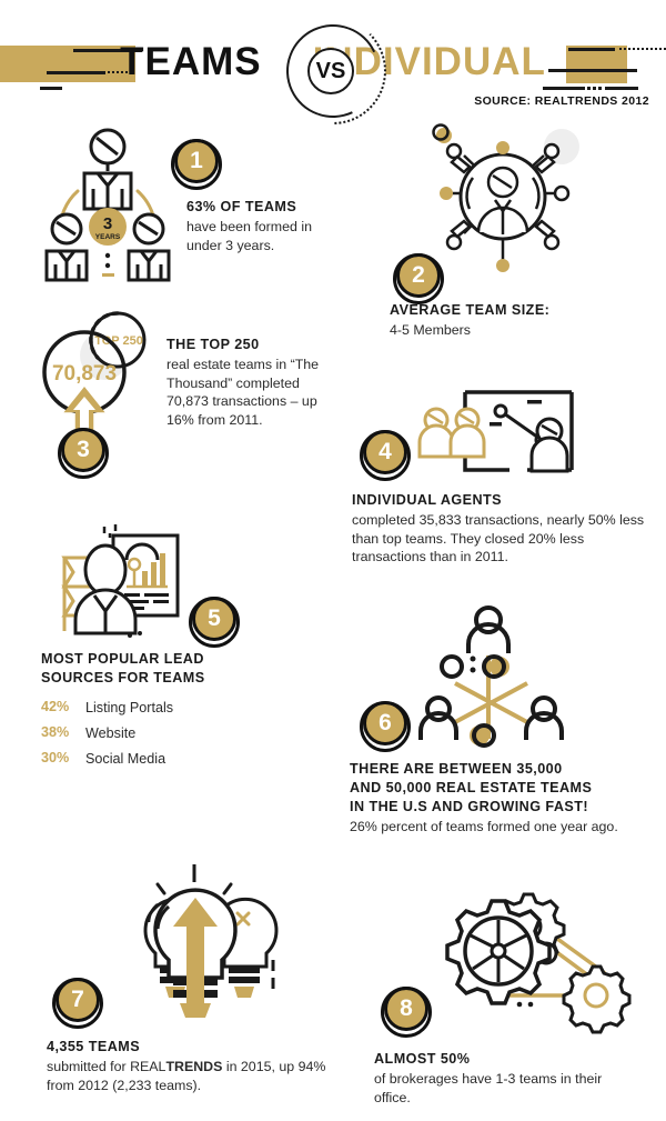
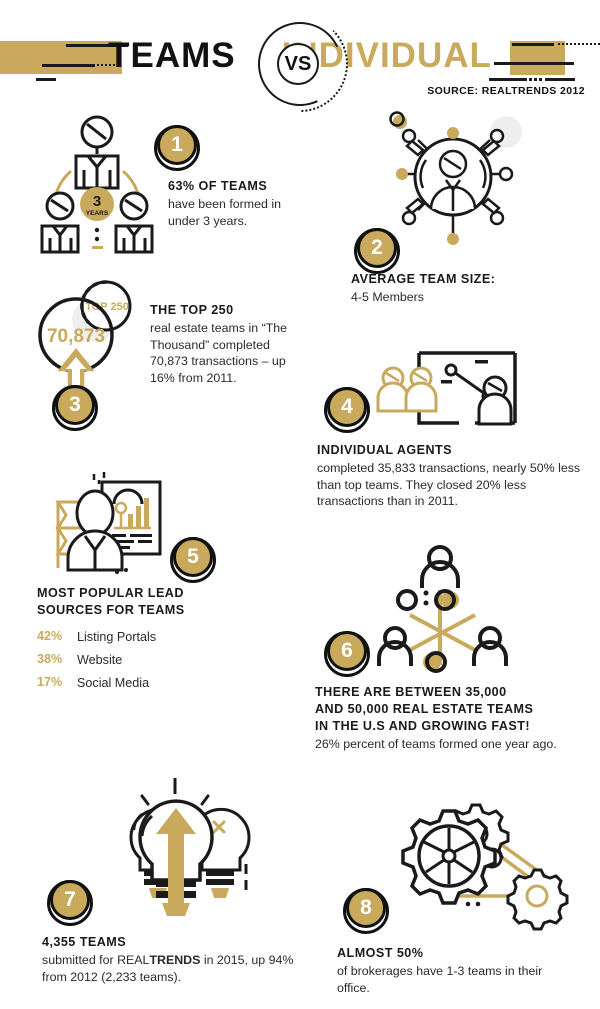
  TEAMS DIVIDUAL
  VS
  SOURCE: REALTRENDS 2012
  3
  1
  63% OF TEAMS
  have been formed in under 3 years.
  2
  AVERAGE TEAM SIZE:
  4-5 Members
  TP 250
  70,873
  3
  THE TOP 250
  real estate teams in “The Thousand” completed 70,873 transactions – up 16% from 2011.
  4
  INDIVIDUAL AGENTS
  completed 35,833 transactions, nearly 50% less than top teams. They closed 20% less transactions than in 2011.
  5
  MOST POPULAR LEAD
  SOURCES FOR TEAMS
  42%
  Listing Portals
  38%
  Website
- 30%
+ 17%
  Social Media
  6
  THERE ARE BETWEEN 35,000
  AND 50,000 REAL ESTATE TEAMS
  IN THE U.S AND GROWING FAST!
  26% percent of teams formed one year ago.
  7
  4,355 TEAMS
  submitted for REALTRENDS in 2015, up 94% from 2012 (2,233 teams).
  8
  ALMOST 50%
  of brokerages have 1-3 teams in their office.
